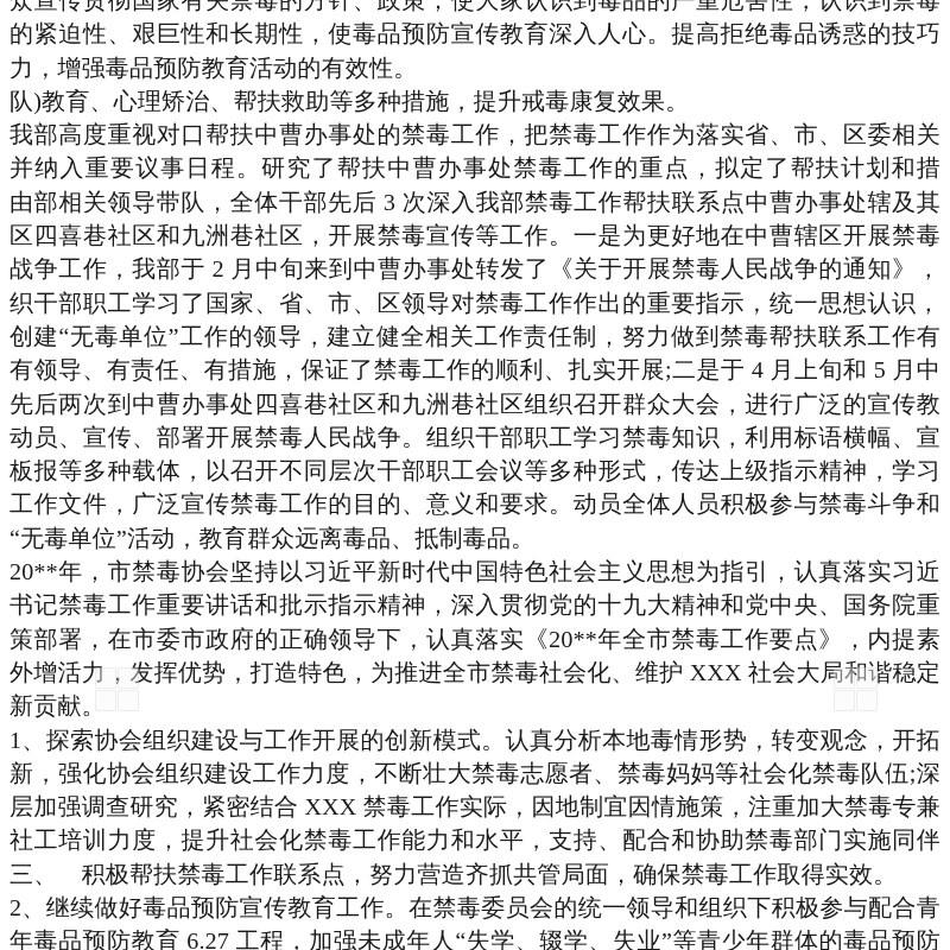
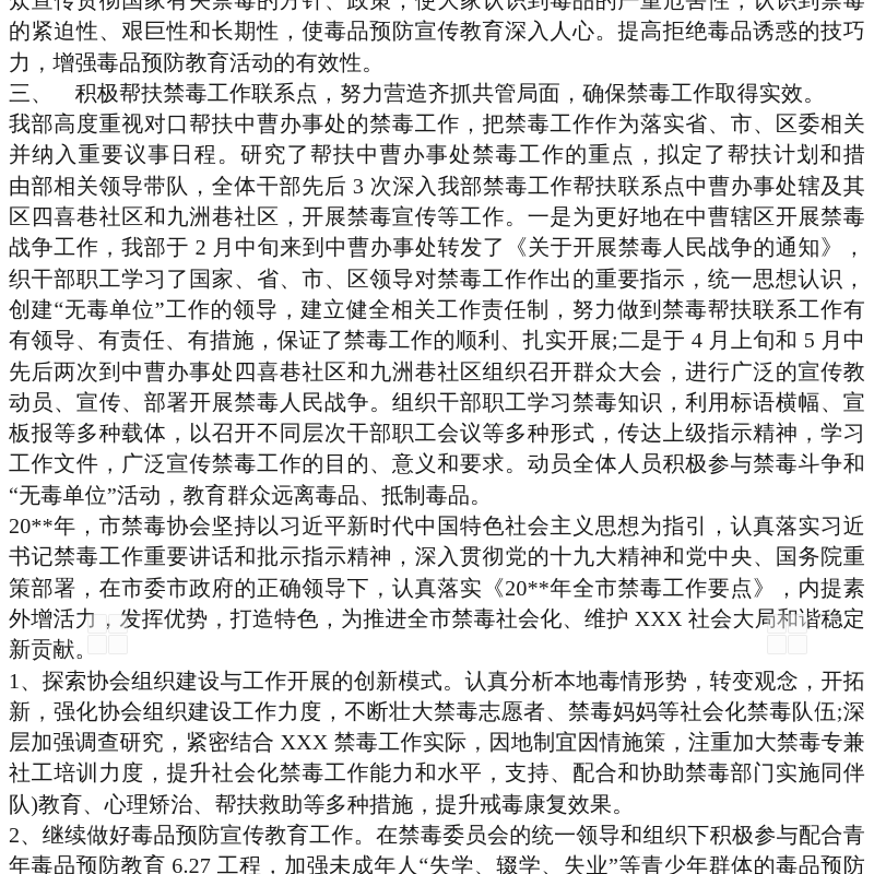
  众宣传贯彻国家有关禁毒的方针、政策，使大家认识到毒品的严重危害性，认识到禁毒
  的紧迫性、艰巨性和长期性，使毒品预防宣传教育深入人心。提高拒绝毒品诱惑的技巧
  力，增强毒品预防教育活动的有效性。
- 队)教育、心理矫治、帮扶救助等多种措施，提升戒毒康复效果。
+ 三、 积极帮扶禁毒工作联系点，努力营造齐抓共管局面，确保禁毒工作取得实效。
  我部高度重视对口帮扶中曹办事处的禁毒工作，把禁毒工作作为落实省、市、区委相关
  并纳入重要议事日程。研究了帮扶中曹办事处禁毒工作的重点，拟定了帮扶计划和措
  由部相关领导带队，全体干部先后 3 次深入我部禁毒工作帮扶联系点中曹办事处辖及其
  区四喜巷社区和九洲巷社区，开展禁毒宣传等工作。一是为更好地在中曹辖区开展禁毒
  战争工作，我部于 2 月中旬来到中曹办事处转发了《关于开展禁毒人民战争的通知》，
  织干部职工学习了国家、省、市、区领导对禁毒工作作出的重要指示，统一思想认识，
  创建“无毒单位”工作的领导，建立健全相关工作责任制，努力做到禁毒帮扶联系工作有
  有领导、有责任、有措施，保证了禁毒工作的顺利、扎实开展;二是于 4 月上旬和 5 月中
  先后两次到中曹办事处四喜巷社区和九洲巷社区组织召开群众大会，进行广泛的宣传教
  动员、宣传、部署开展禁毒人民战争。组织干部职工学习禁毒知识，利用标语横幅、宣
  板报等多种载体，以召开不同层次干部职工会议等多种形式，传达上级指示精神，学习
  工作文件，广泛宣传禁毒工作的目的、意义和要求。动员全体人员积极参与禁毒斗争和
  “无毒单位”活动，教育群众远离毒品、抵制毒品。
  20**年，市禁毒协会坚持以习近平新时代中国特色社会主义思想为指引，认真落实习近
  书记禁毒工作重要讲话和批示指示精神，深入贯彻党的十九大精神和党中央、国务院重
  策部署，在市委市政府的正确领导下，认真落实《20**年全市禁毒工作要点》，内提素
  外增活力，发挥优势，打造特色，为推进全市禁毒社会化、维护 XXX 社会大局和谐稳定
  新贡献。
  1、探索协会组织建设与工作开展的创新模式。认真分析本地毒情形势，转变观念，开拓
  新，强化协会组织建设工作力度，不断壮大禁毒志愿者、禁毒妈妈等社会化禁毒队伍;深
  层加强调查研究，紧密结合 XXX 禁毒工作实际，因地制宜因情施策，注重加大禁毒专兼
  社工培训力度，提升社会化禁毒工作能力和水平，支持、配合和协助禁毒部门实施同伴
- 三、 积极帮扶禁毒工作联系点，努力营造齐抓共管局面，确保禁毒工作取得实效。
+ 队)教育、心理矫治、帮扶救助等多种措施，提升戒毒康复效果。
  2、继续做好毒品预防宣传教育工作。在禁毒委员会的统一领导和组织下积极参与配合青
  年毒品预防教育 6.27 工程，加强未成年人“失学、辍学、失业”等青少年群体的毒品预防
